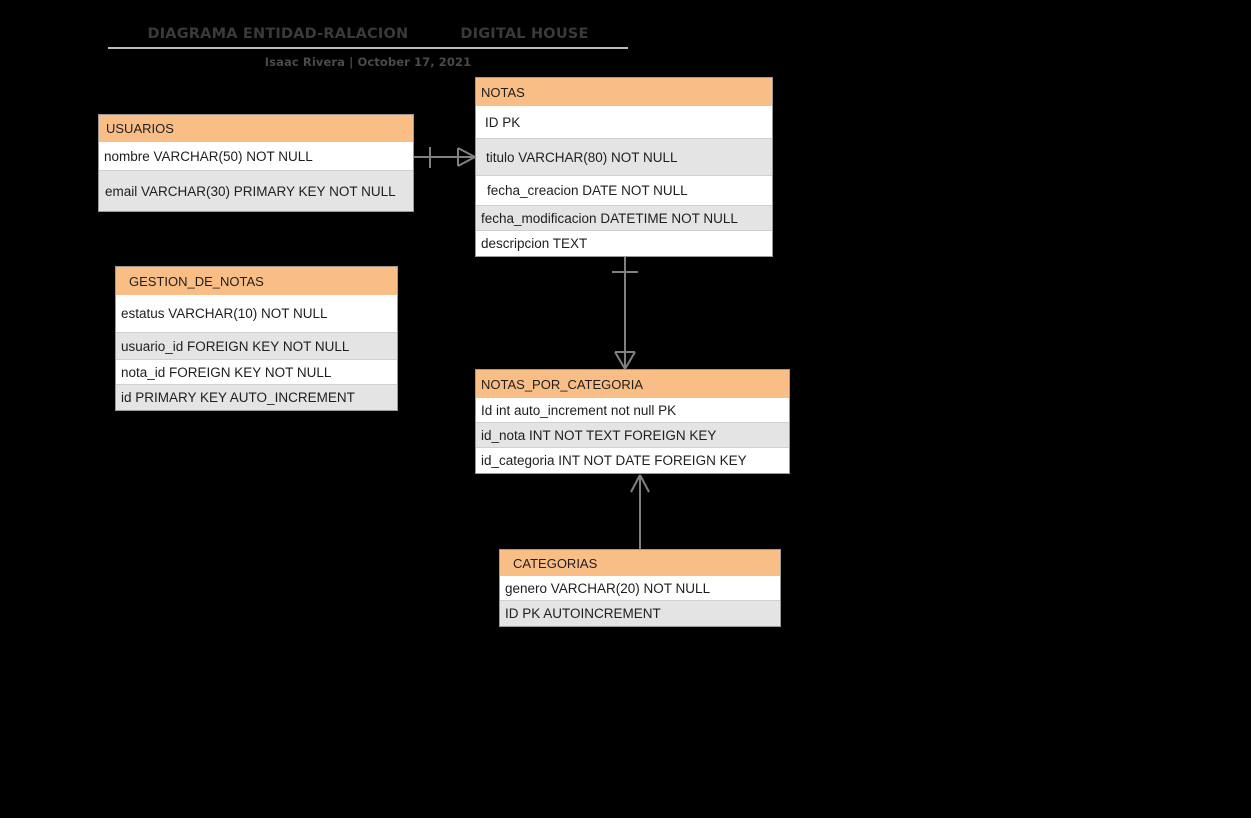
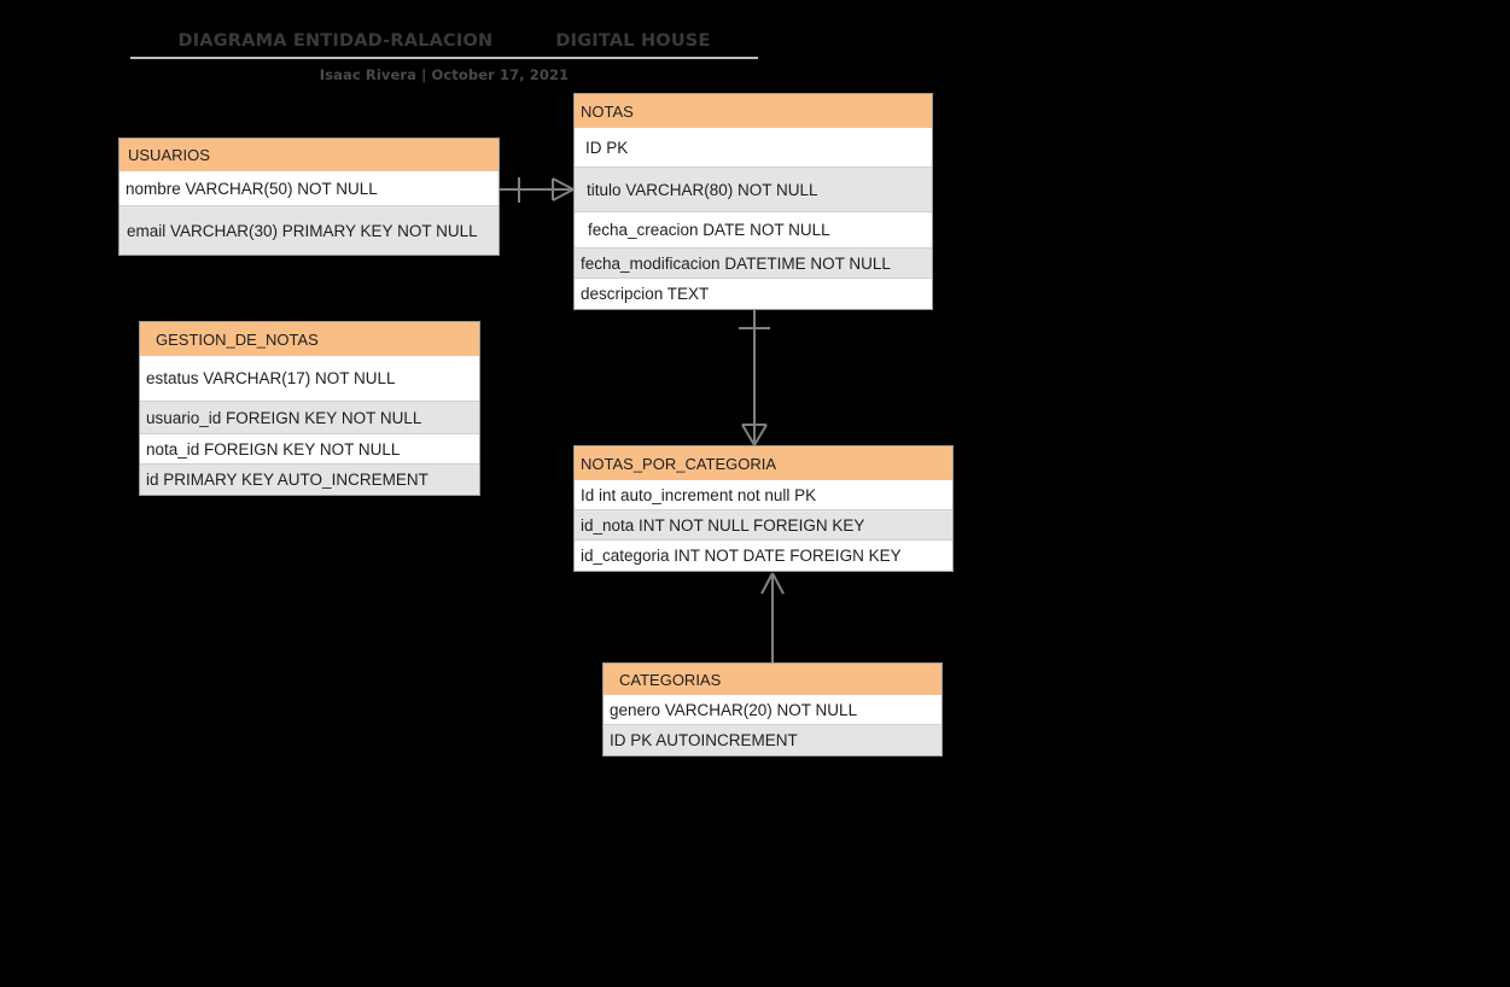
  DIAGRAMA ENTIDAD-RALACION
  DIGITAL HOUSE
  Isaac Rivera | October 17, 2021
  USUARIOS
  nombre VARCHAR(50) NOT NULL
  email VARCHAR(30) PRIMARY KEY NOT NULL
  NOTAS
  ID PK
  titulo VARCHAR(80) NOT NULL
  fecha_creacion DATE NOT NULL
  fecha_modificacion DATETIME NOT NULL
  descripcion TEXT
  GESTION_DE_NOTAS
- estatus VARCHAR(10) NOT NULL
+ estatus VARCHAR(17) NOT NULL
  usuario_id FOREIGN KEY NOT NULL
  nota_id FOREIGN KEY NOT NULL
  id PRIMARY KEY AUTO_INCREMENT
  NOTAS_POR_CATEGORIA
  Id int auto_increment not null PK
- id_nota INT NOT TEXT FOREIGN KEY
+ id_nota INT NOT NULL FOREIGN KEY
  id_categoria INT NOT DATE FOREIGN KEY
  CATEGORIAS
  genero VARCHAR(20) NOT NULL
  ID PK AUTOINCREMENT
